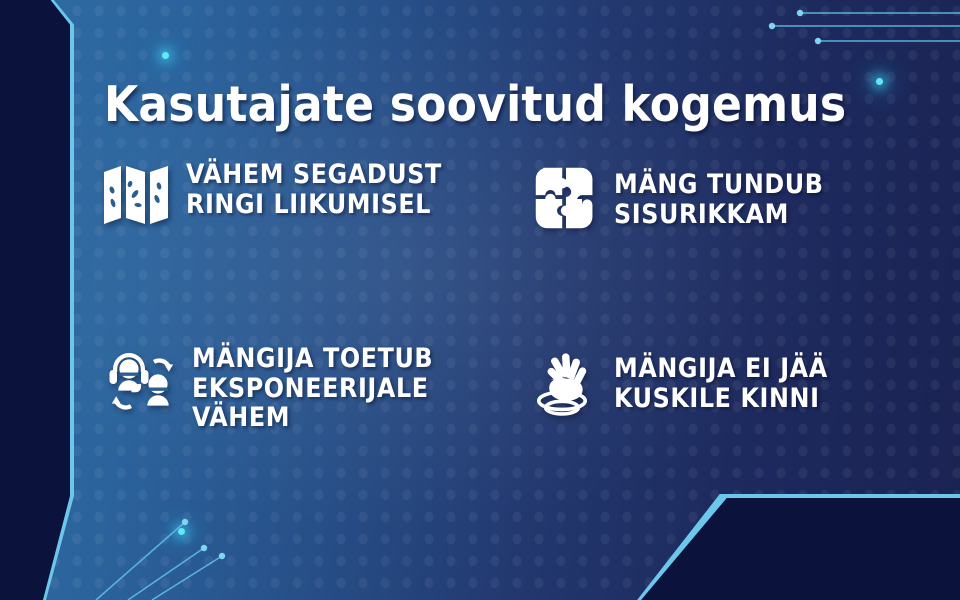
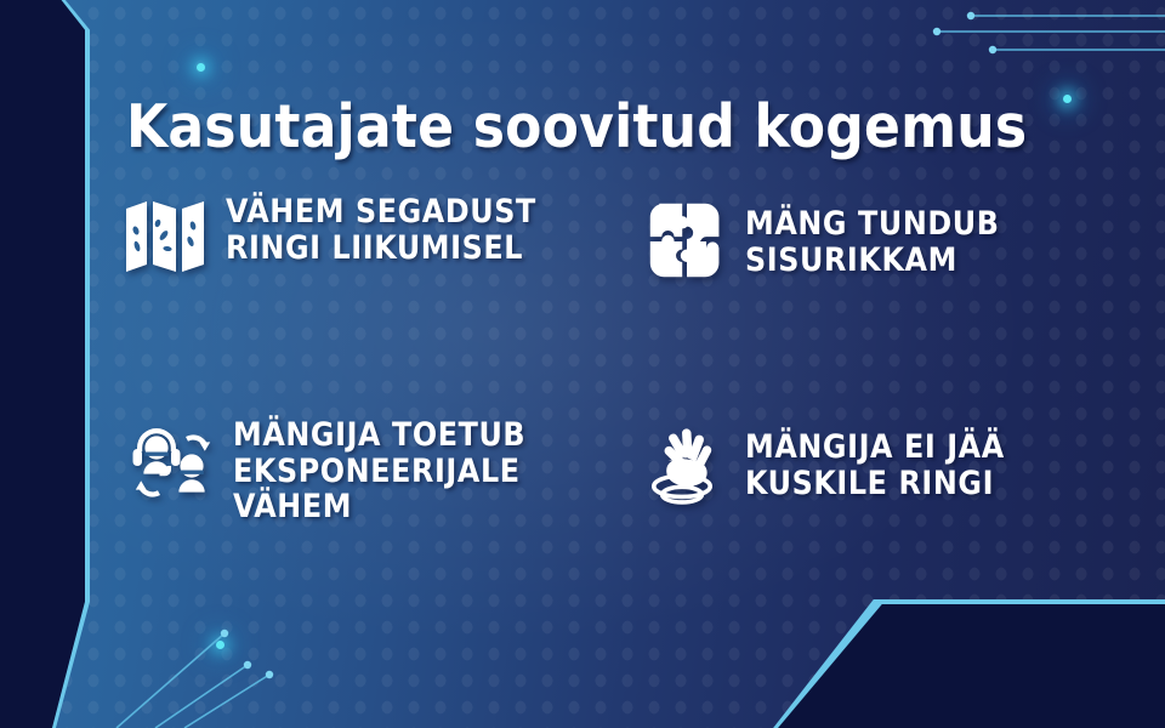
  Kasutajate soovitud kogemus
  VÄHEM SEGADUST RINGI LIIKUMISEL
  MÄNG TUNDUB SISURIKKAM
  MÄNGIJA TOETUB EKSPONEERIJALE VÄHEM
- MÄNGIJA EI JÄÄ KUSKILE KINNI
+ MÄNGIJA EI JÄÄ KUSKILE RINGI
